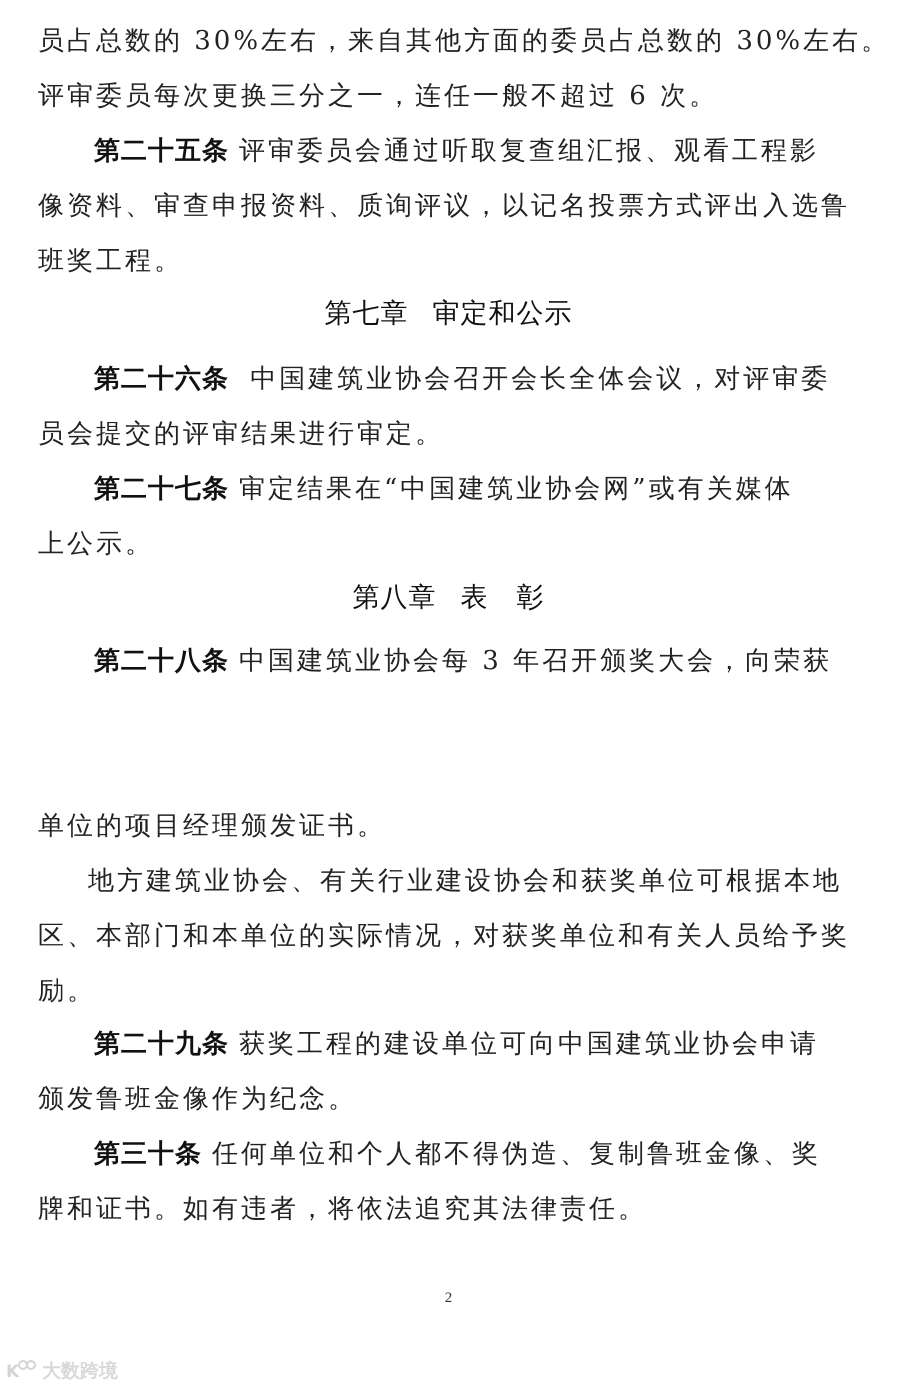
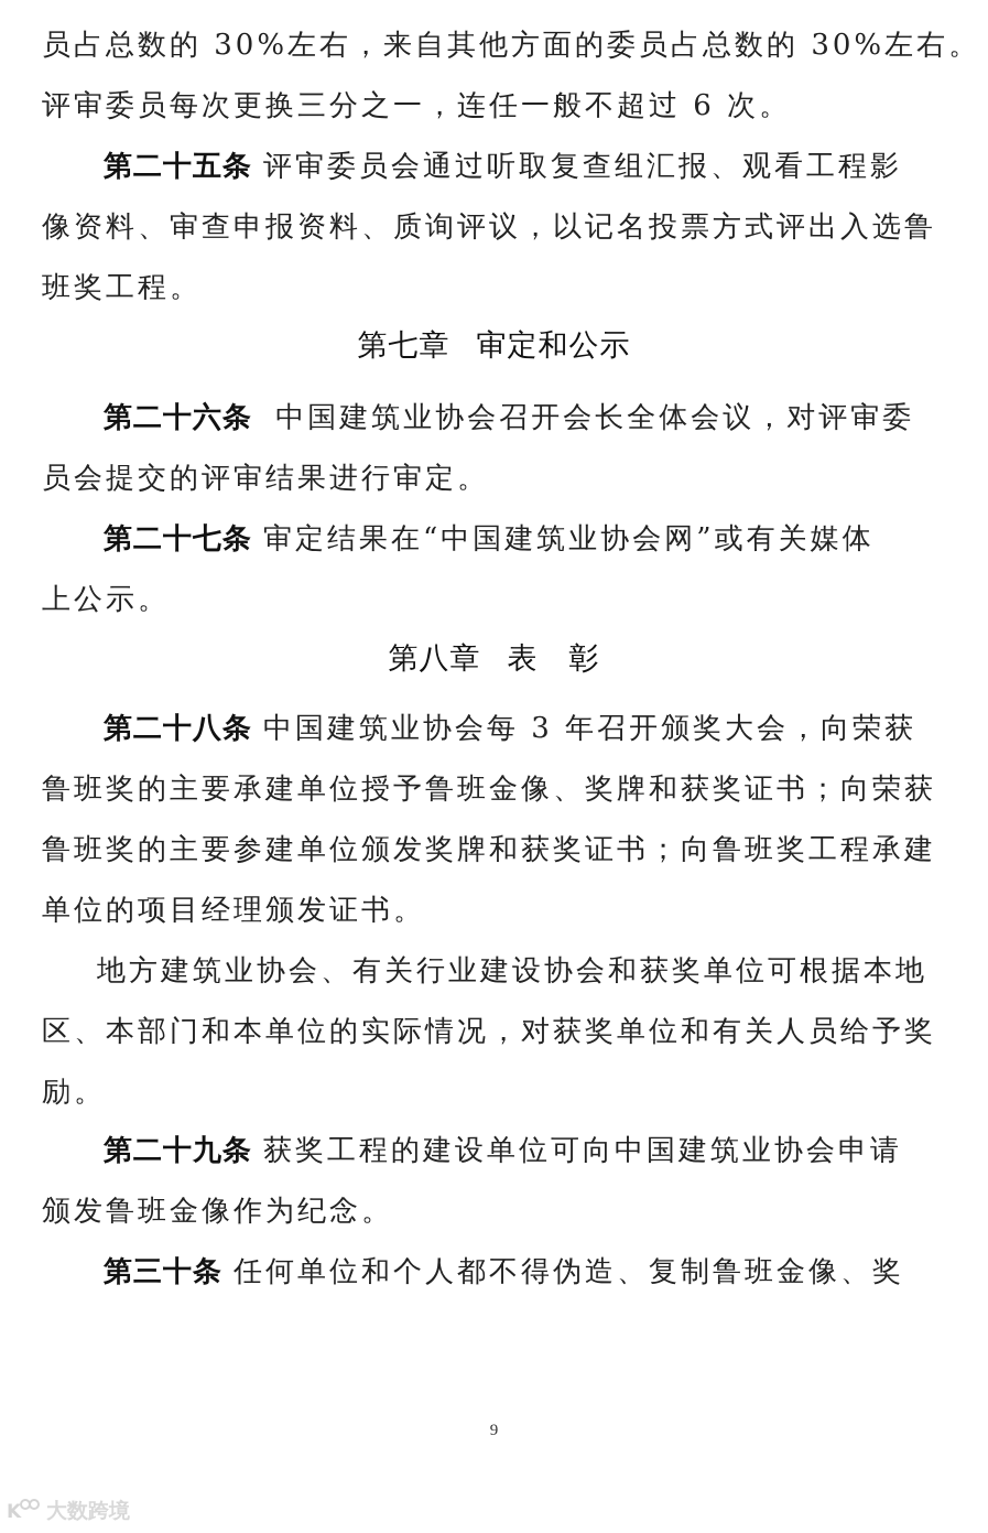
  员占总数的 30%左右，来自其他方面的委员占总数的 30%左右。
  评审委员每次更换三分之一，连任一般不超过 6 次。
  第二十五条 评审委员会通过听取复查组汇报、观看工程影
  像资料、审查申报资料、质询评议，以记名投票方式评出入选鲁
  班奖工程。
  第七章 审定和公示
  第二十六条 中国建筑业协会召开会长全体会议，对评审委
  员会提交的评审结果进行审定。
  第二十七条 审定结果在“中国建筑业协会网”或有关媒体
  上公示。
  第八章 表 彰
  第二十八条 中国建筑业协会每 3 年召开颁奖大会，向荣获
+ 鲁班奖的主要承建单位授予鲁班金像、奖牌和获奖证书；向荣获
+ 鲁班奖的主要参建单位颁发奖牌和获奖证书；向鲁班奖工程承建
  单位的项目经理颁发证书。
  地方建筑业协会、有关行业建设协会和获奖单位可根据本地
  区、本部门和本单位的实际情况，对获奖单位和有关人员给予奖
  励。
  第二十九条 获奖工程的建设单位可向中国建筑业协会申请
  颁发鲁班金像作为纪念。
  第三十条 任何单位和个人都不得伪造、复制鲁班金像、奖
- 牌和证书。如有违者，将依法追究其法律责任。
- 2
+ 9
  K
  大数跨境
